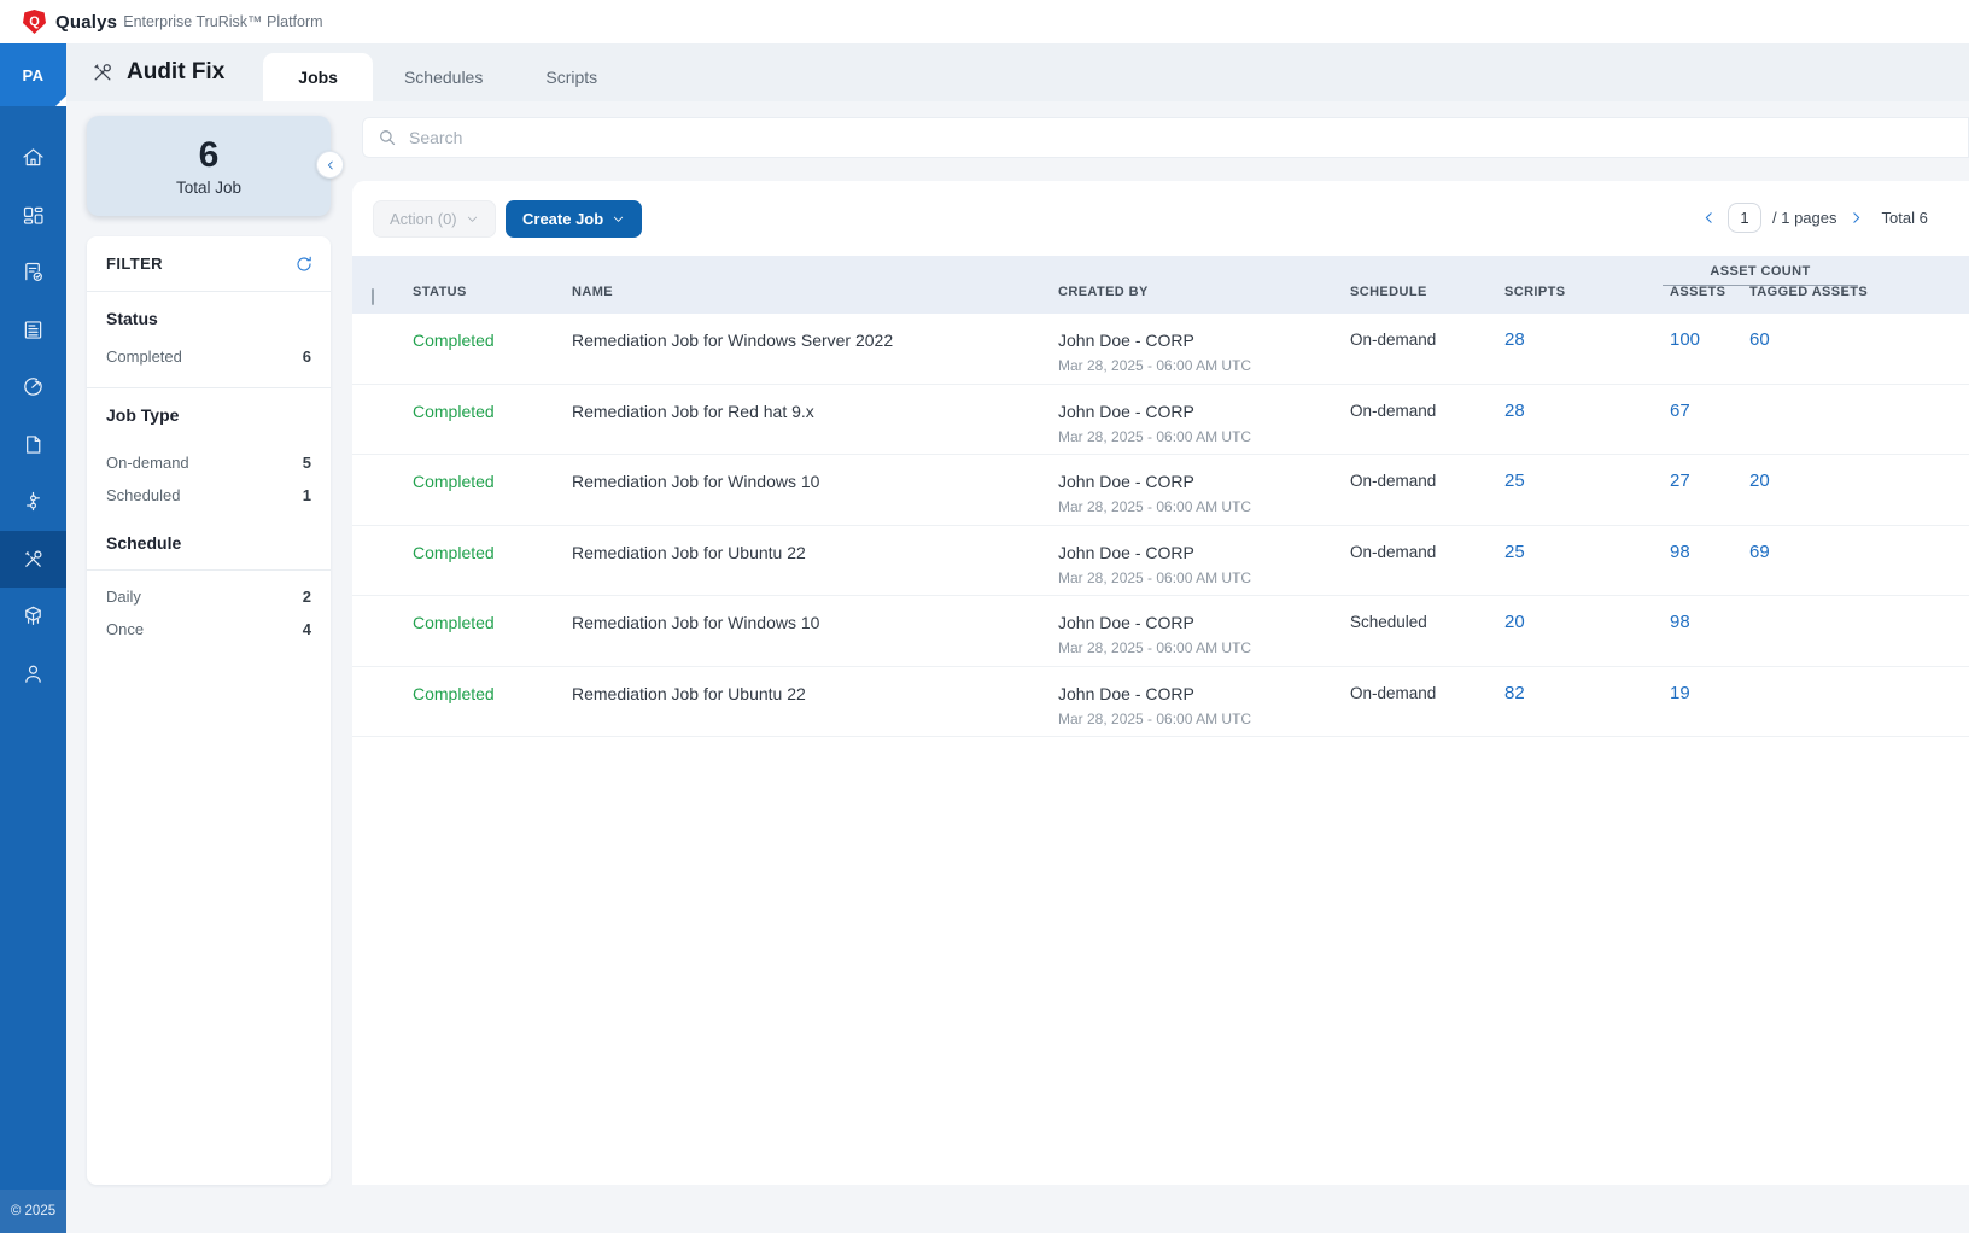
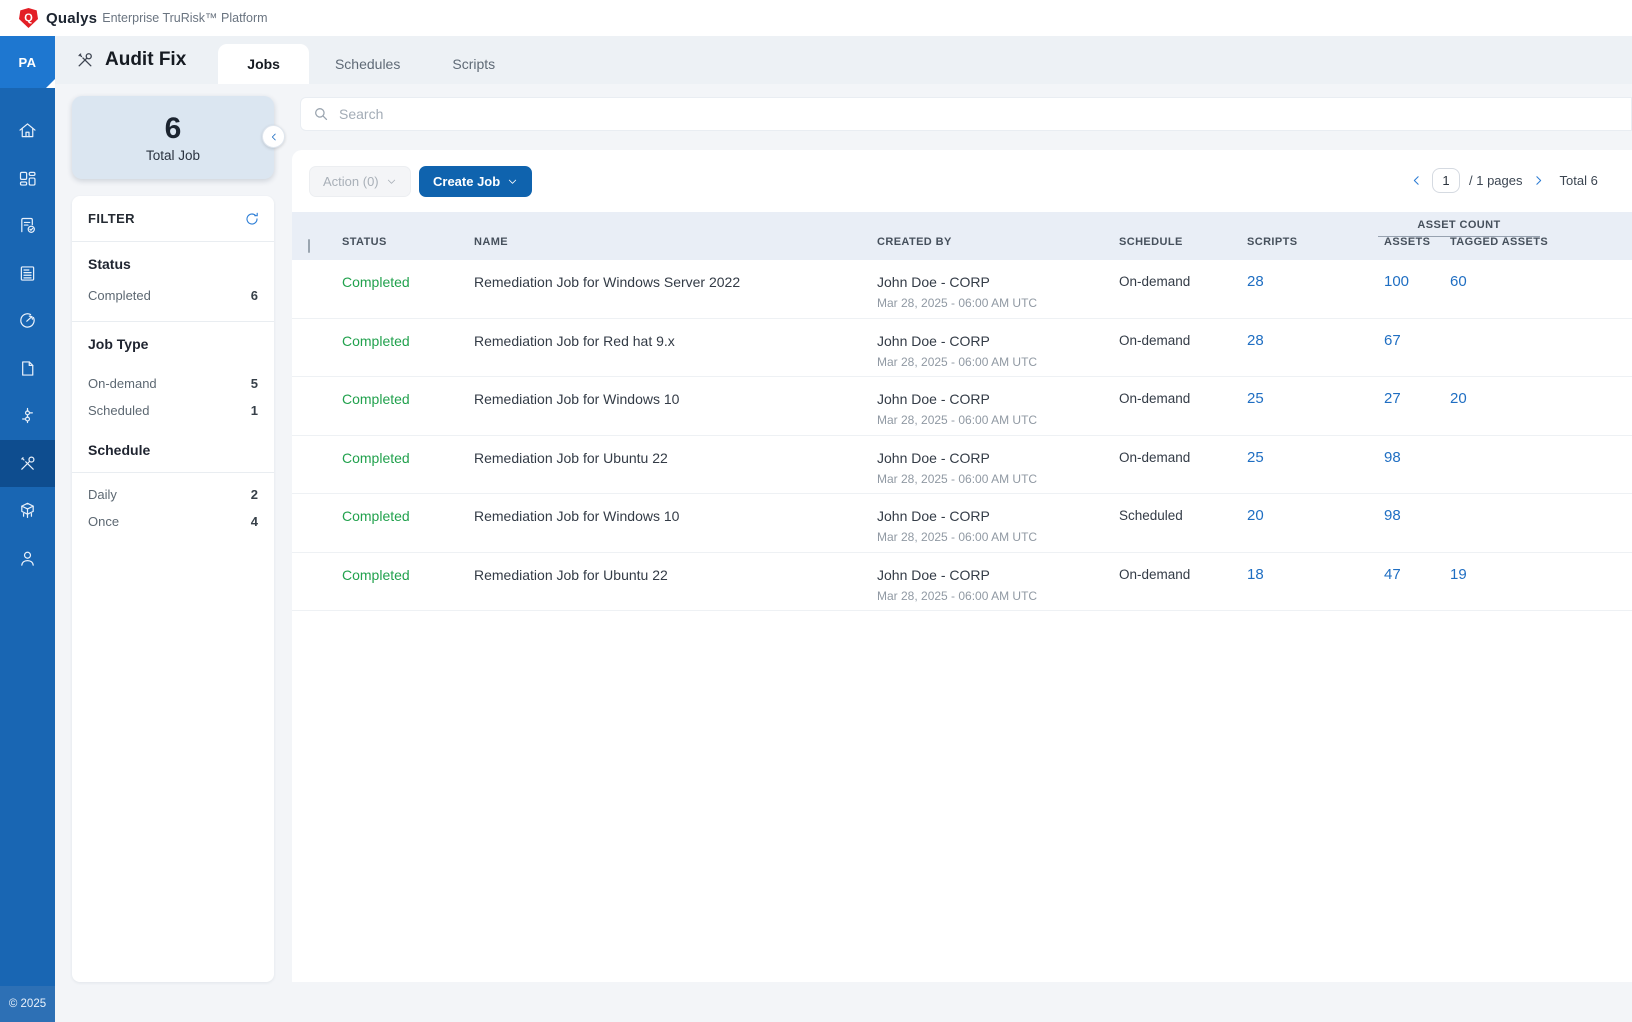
  Q
  Qualys
  Enterprise TruRisk™ Platform
  PA
  © 2025
  Audit Fix
  Jobs
  Schedules
  Scripts
  6
  Total Job
  FILTER
  Status
  Completed
  6
  Job Type
  On-demand
  5
  Scheduled
  1
  Schedule
  Daily
  2
  Once
  4
  Search
  Action (0)
  Create Job
  1
  / 1 pages
  Total 6
  STATUS
  NAME
  CREATED BY
  SCHEDULE
  SCRIPTS
  ASSETS
  TAGGED ASSETS
  ASSET COUNT
  Completed
  Remediation Job for Windows Server 2022
  John Doe - CORP
  Mar 28, 2025 - 06:00 AM UTC
  On-demand
  28
  100
  60
  Completed
  Remediation Job for Red hat 9.x
  John Doe - CORP
  Mar 28, 2025 - 06:00 AM UTC
  On-demand
  28
  67
  Completed
  Remediation Job for Windows 10
  John Doe - CORP
  Mar 28, 2025 - 06:00 AM UTC
  On-demand
  25
  27
  20
  Completed
  Remediation Job for Ubuntu 22
  John Doe - CORP
  Mar 28, 2025 - 06:00 AM UTC
  On-demand
  25
  98
- 69
  Completed
  Remediation Job for Windows 10
  John Doe - CORP
  Mar 28, 2025 - 06:00 AM UTC
  Scheduled
  20
  98
  Completed
  Remediation Job for Ubuntu 22
  John Doe - CORP
  Mar 28, 2025 - 06:00 AM UTC
  On-demand
+ 18
- 82
+ 47
  19
